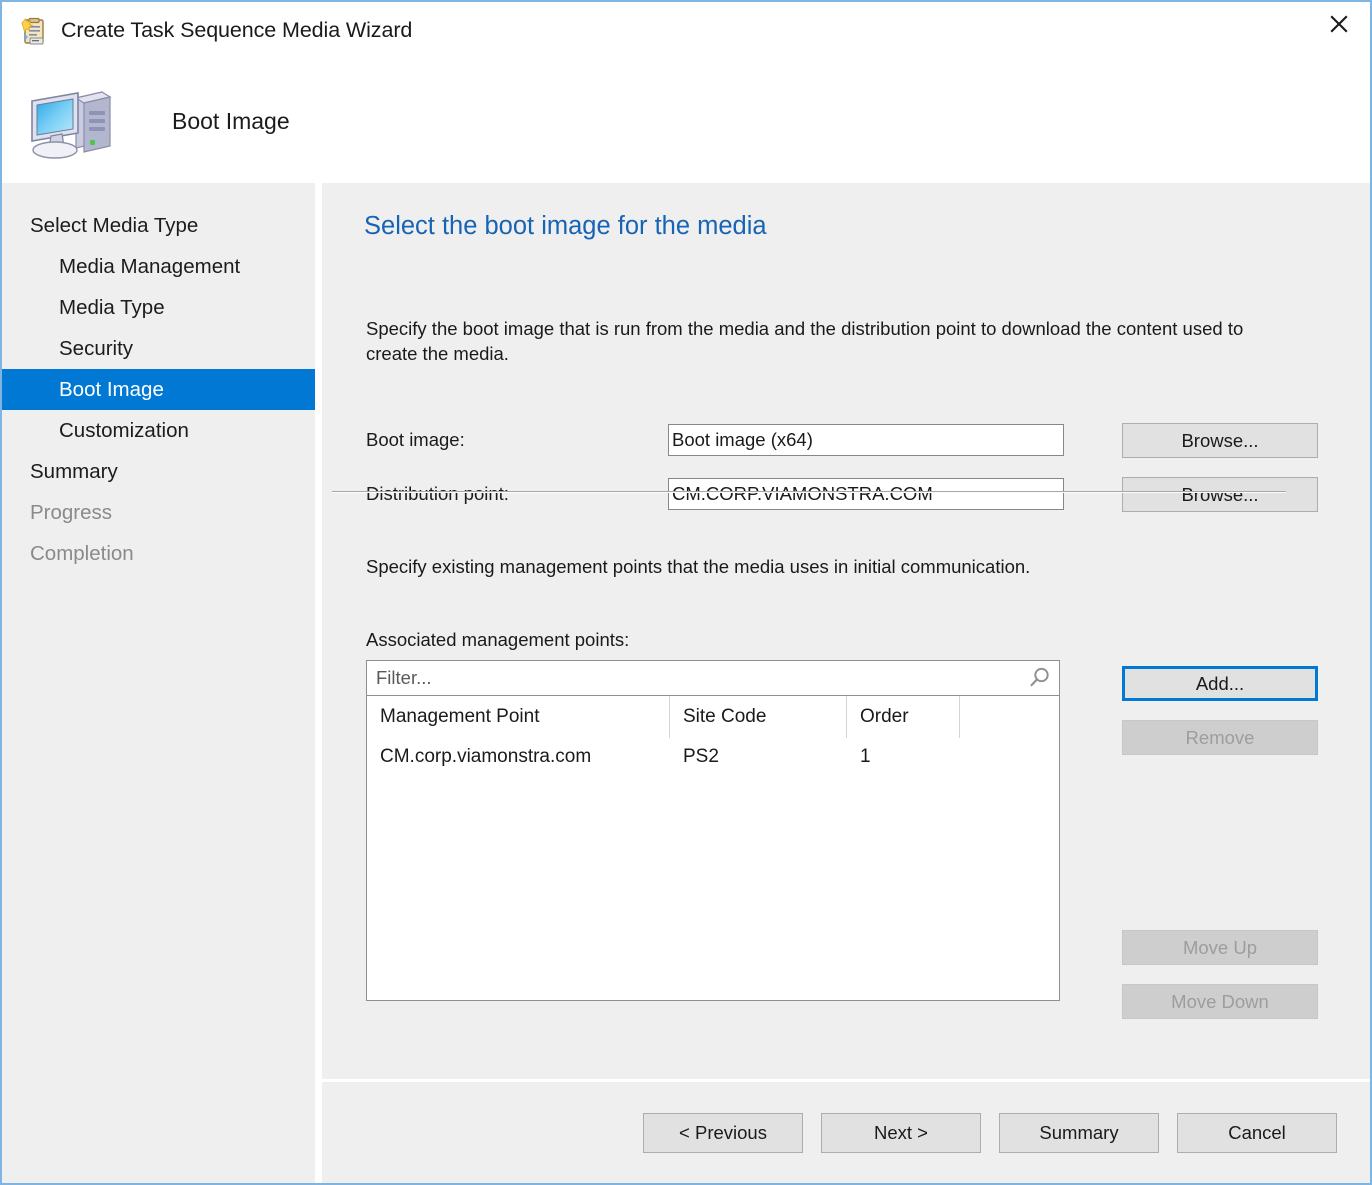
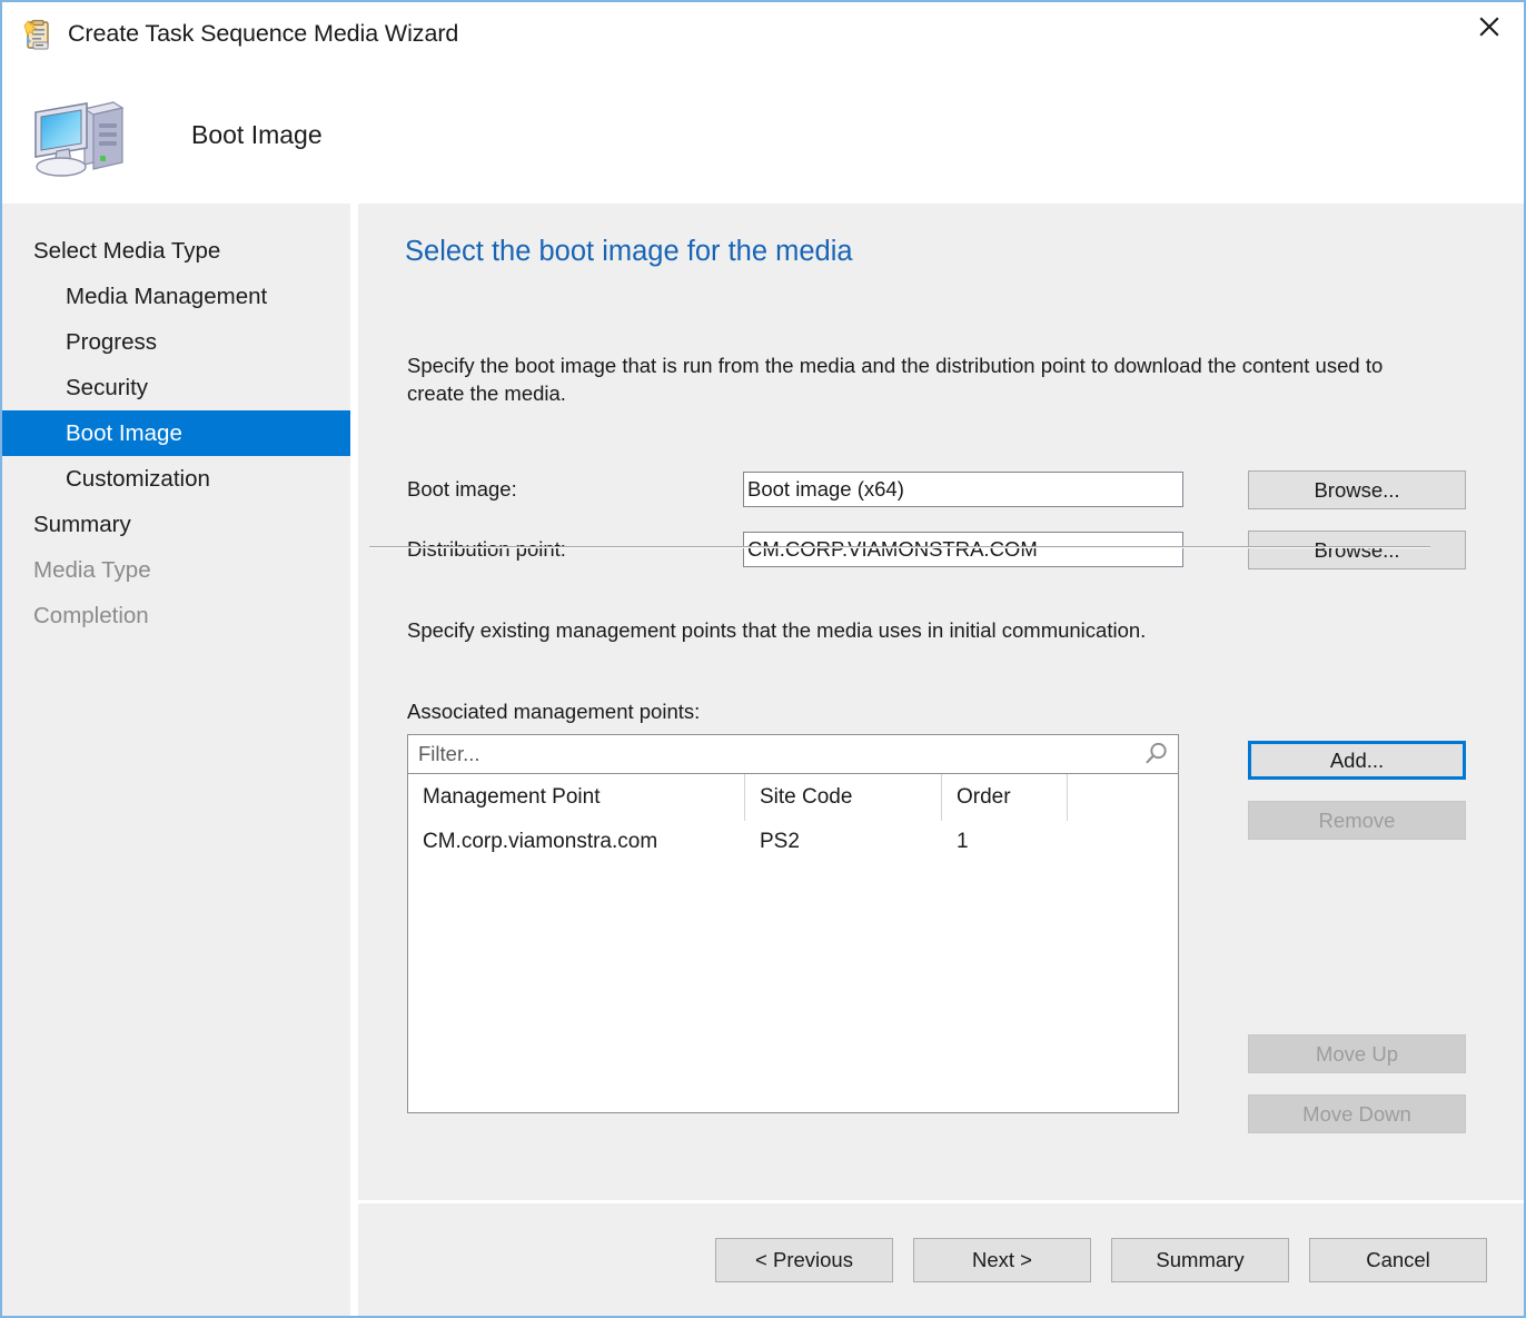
  Create Task Sequence Media Wizard
  Boot Image
  Select Media Type
  Media Management
- Media Type
+ Progress
  Security
  Boot Image
  Customization
  Summary
- Progress
+ Media Type
  Completion
  Select the boot image for the media
  Specify the boot image that is run from the media and the distribution point to download the content used to create the media.
  Boot image:
  Boot image (x64)
  Browse...
  Distribution point:
  CM.CORP.VIAMONSTRA.COM
  Browse...
  Specify existing management points that the media uses in initial communication.
  Associated management points:
  Filter...
  Management Point
  Site Code
  Order
  CM.corp.viamonstra.com
  PS2
  1
  Add...
  Remove
  Move Up
  Move Down
  < Previous
  Next >
  Summary
  Cancel
